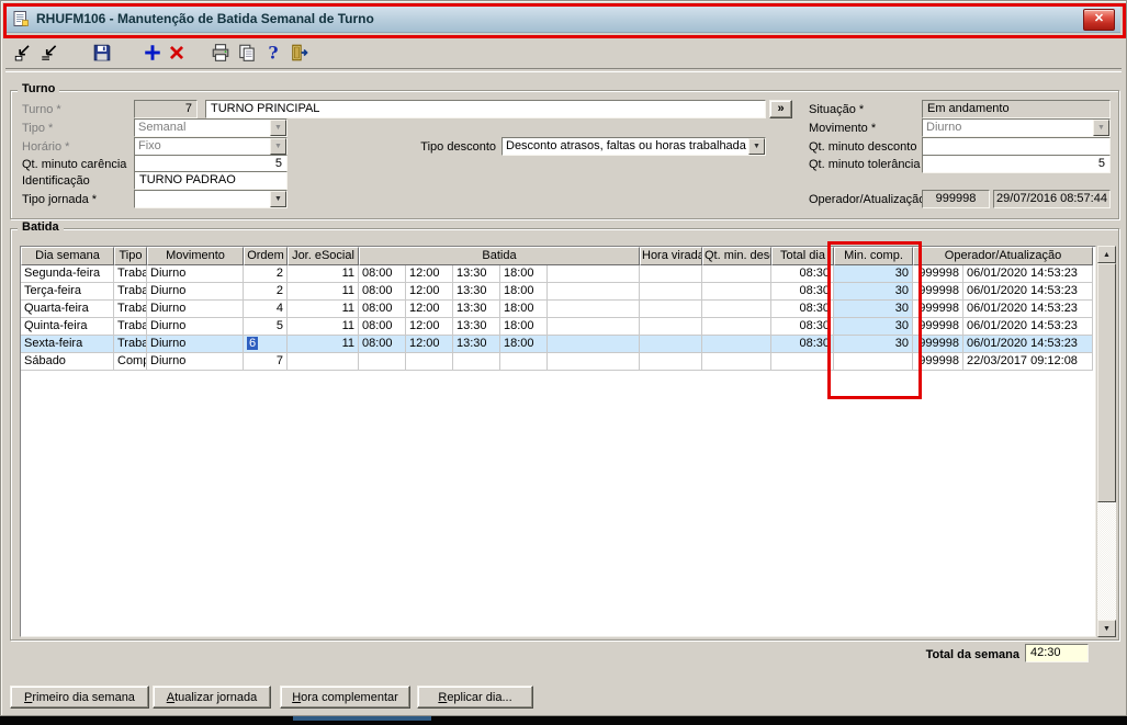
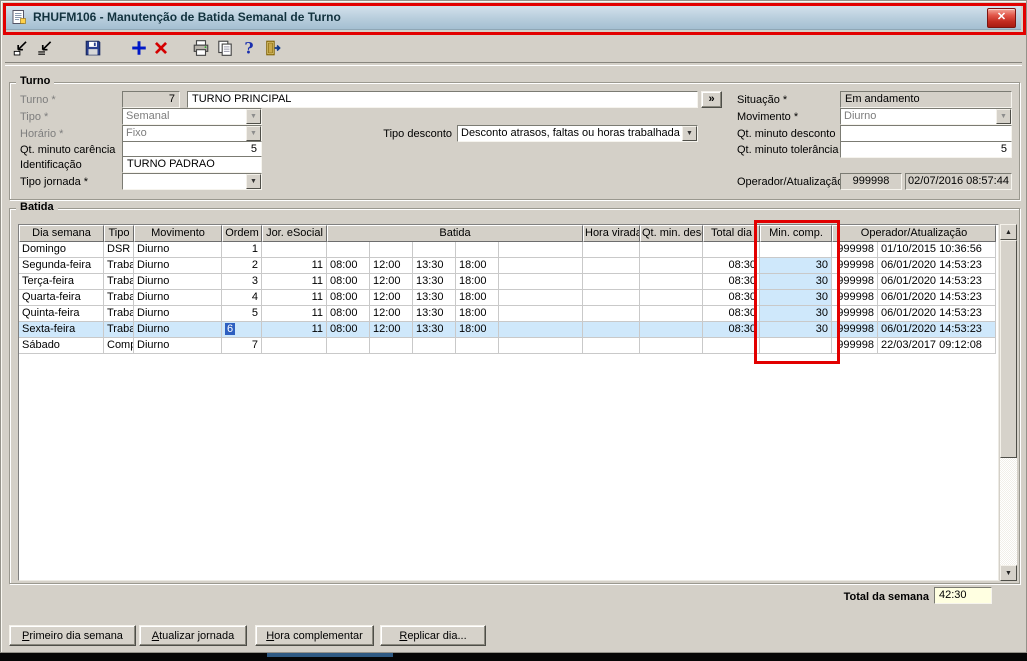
  RHUFM106 - Manutenção de Batida Semanal de Turno
  ✕
  ?
  Turno
  Turno *
  7
  TURNO PRINCIPAL
  »
  Situação *
  Em andamento
  Tipo *
  Semanal
  Movimento *
  Diurno
  Horário *
  Fixo
  Tipo desconto
  Desconto atrasos, faltas ou horas trabalhada
  Qt. minuto desconto
  Qt. minuto carência
  5
  Qt. minuto tolerância
  5
  Identificação
  TURNO PADRAO
  Tipo jornada *
  Operador/Atualizaçã
  999998
- 29/07/2016 08:57:44
+ 02/07/2016 08:57:44
  Batida
  Dia semana Tipo Movimento Ordem Jor. eSocial Batida Hora viradaQt. min. des Total dia Min. comp. Operador/Atualização
+ Domingo DSR Diurno 1 999998 01/10/2015 10:36:56
  Segunda-feira Traba Diurno 2 11 08:00 12:00 13:30 18:00 08:30 30 999998 06/01/2020 14:53:23
- Terça-feira Traba Diurno 2 11 08:00 12:00 13:30 18:00 08:30 30 999998 06/01/2020 14:53:23
+ Terça-feira Traba Diurno 3 11 08:00 12:00 13:30 18:00 08:30 30 999998 06/01/2020 14:53:23
  Quarta-feira Traba Diurno 4 11 08:00 12:00 13:30 18:00 08:30 30 999998 06/01/2020 14:53:23
  Quinta-feira Traba Diurno 5 11 08:00 12:00 13:30 18:00 08:30 30 999998 06/01/2020 14:53:23
  Sexta-feira Traba Diurno 6 11 08:00 12:00 13:30 18:00 08:30 30 999998 06/01/2020 14:53:23
  Sábado Com Diurno 7 999998 22/03/2017 09:12:08
  Total da semana
  42:30
  Primeiro dia semana
  Atualizar jornada
  Hora complementar
  Replicar dia...
